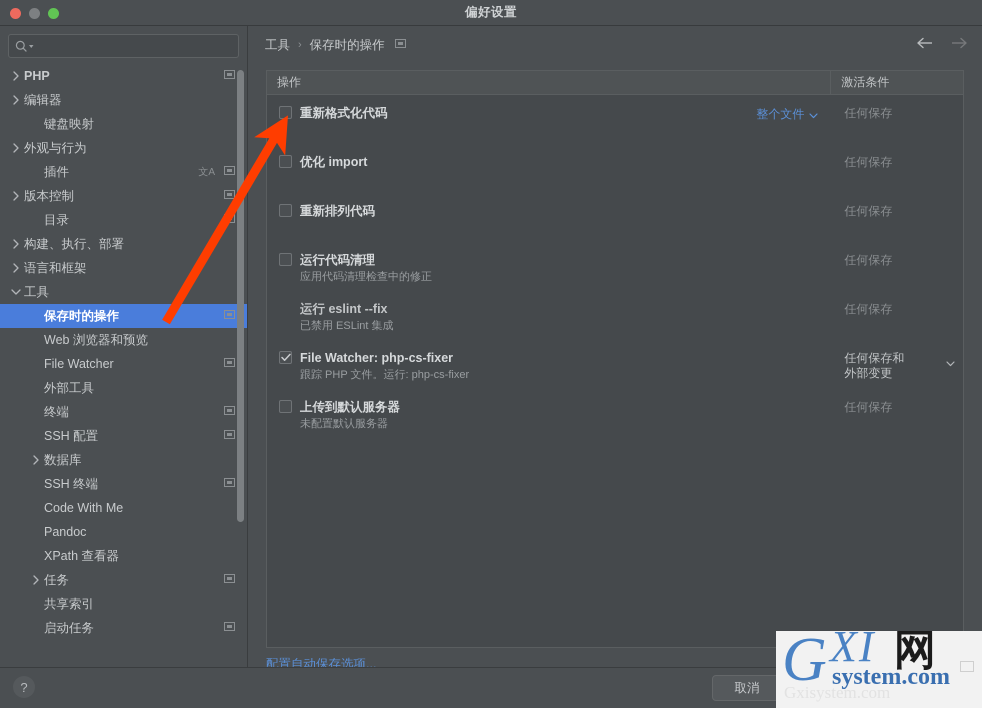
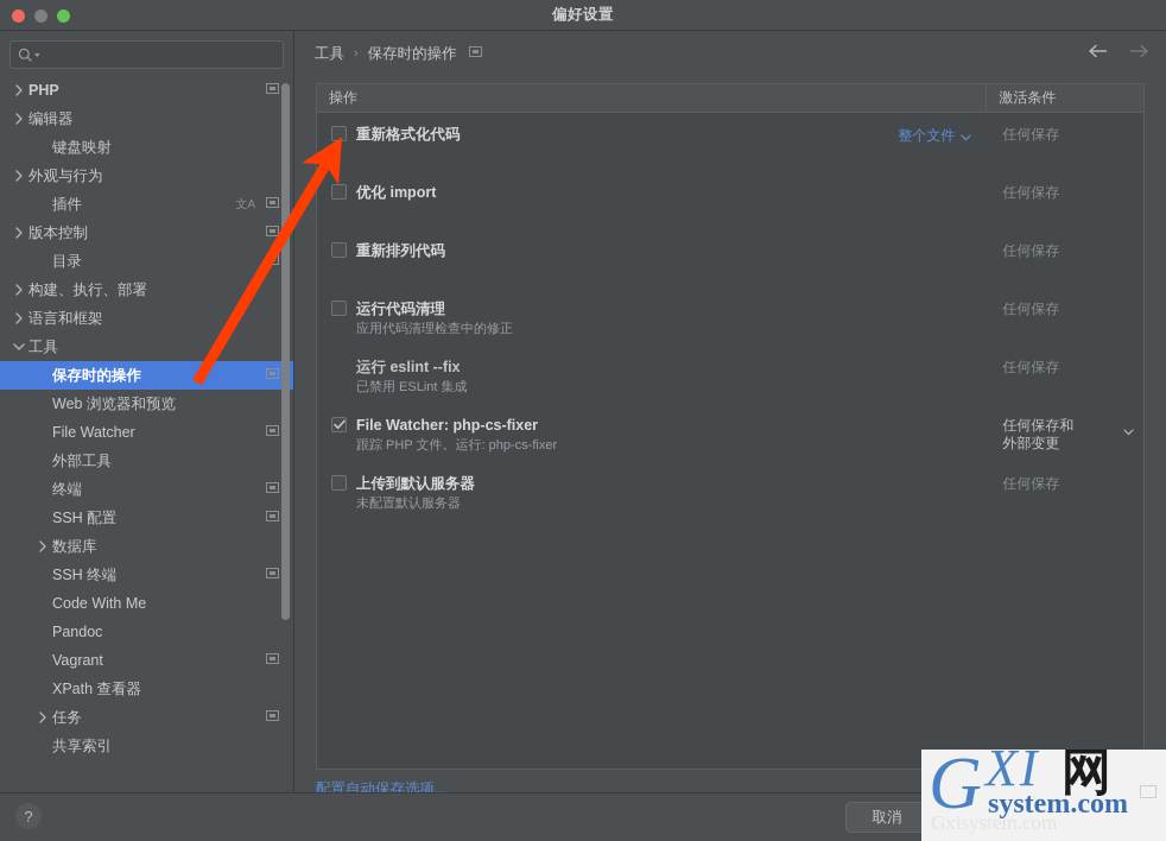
  偏好设置
  PHP
  编辑器
  键盘映射
  外观与行为
  插件
  文A
  版本控制
  目录
  构建、执行、部署
  语言和框架
  工具
  保存时的操作
  Web 浏览器和预览
  File Watcher
  外部工具
  终端
  SSH 配置
  数据库
  SSH 终端
  Code With Me
  Pandoc
+ Vagrant
  XPath 查看器
  任务
  共享索引
- 启动任务
  工具
  ›
  保存时的操作
  操作
  激活条件
  重新格式化代码
  整个文件
  任何保存
  优化 import
  任何保存
  重新排列代码
  任何保存
  运行代码清理
  应用代码清理检查中的修正
  任何保存
  运行 eslint --fix
  已禁用 ESLint 集成
  任何保存
  File Watcher: php-cs-fixer
  跟踪 PHP 文件。运行: php-cs-fixer
  任何保存和
  外部变更
  上传到默认服务器
  未配置默认服务器
  任何保存
  配置自动保存选项...
  ?
  取消
  Gxisystem.com
  G
  XI
  网
  system.com
